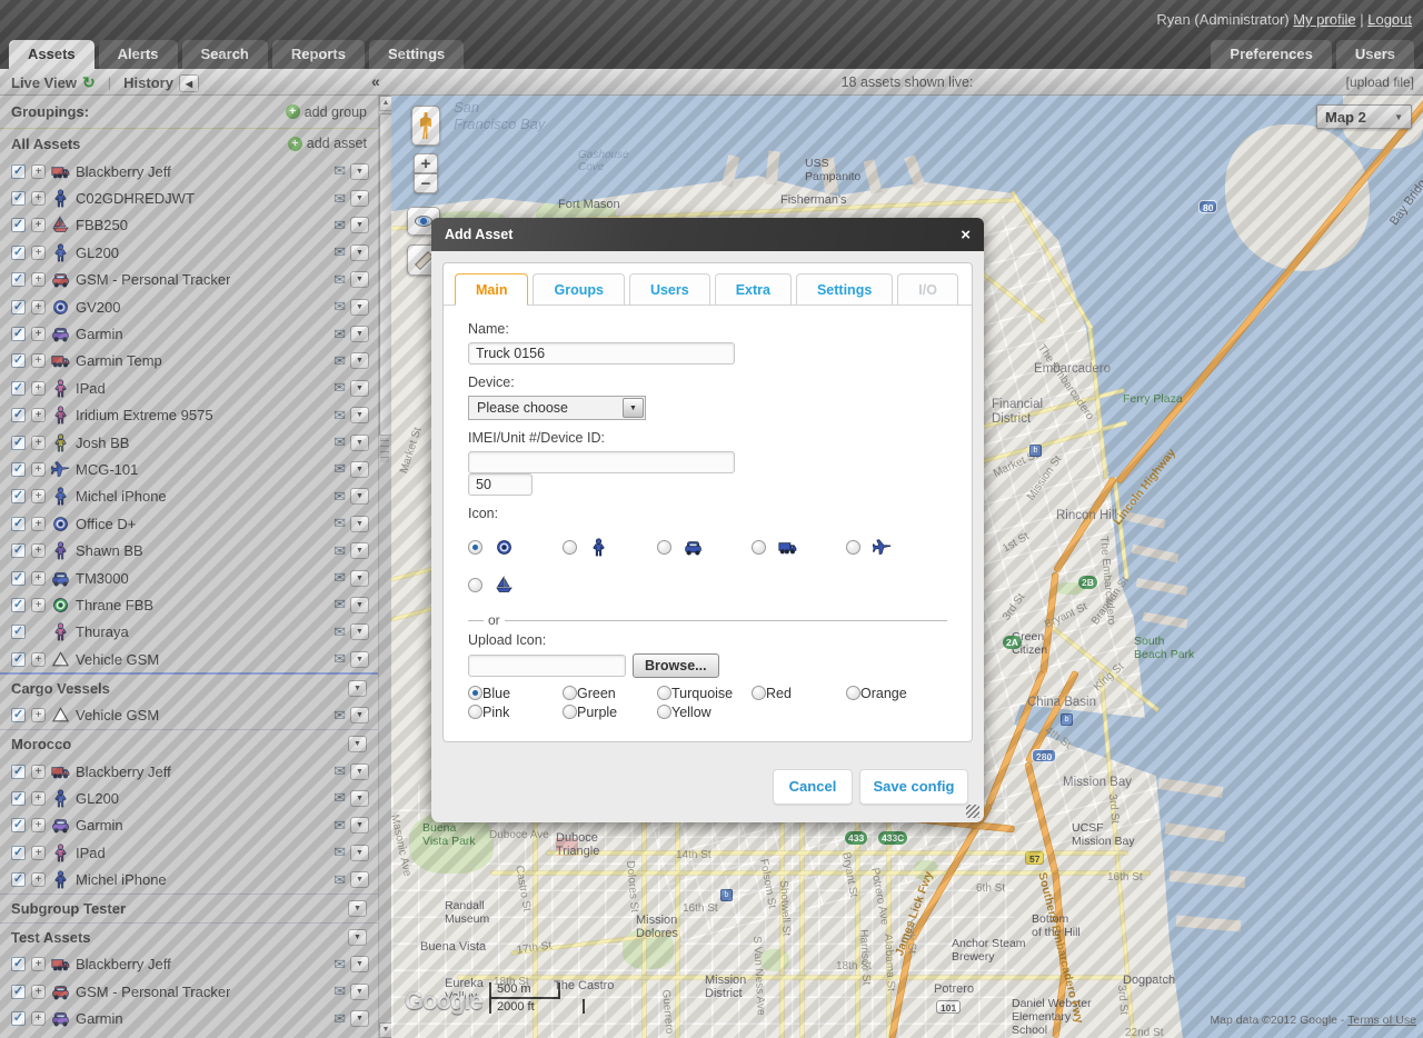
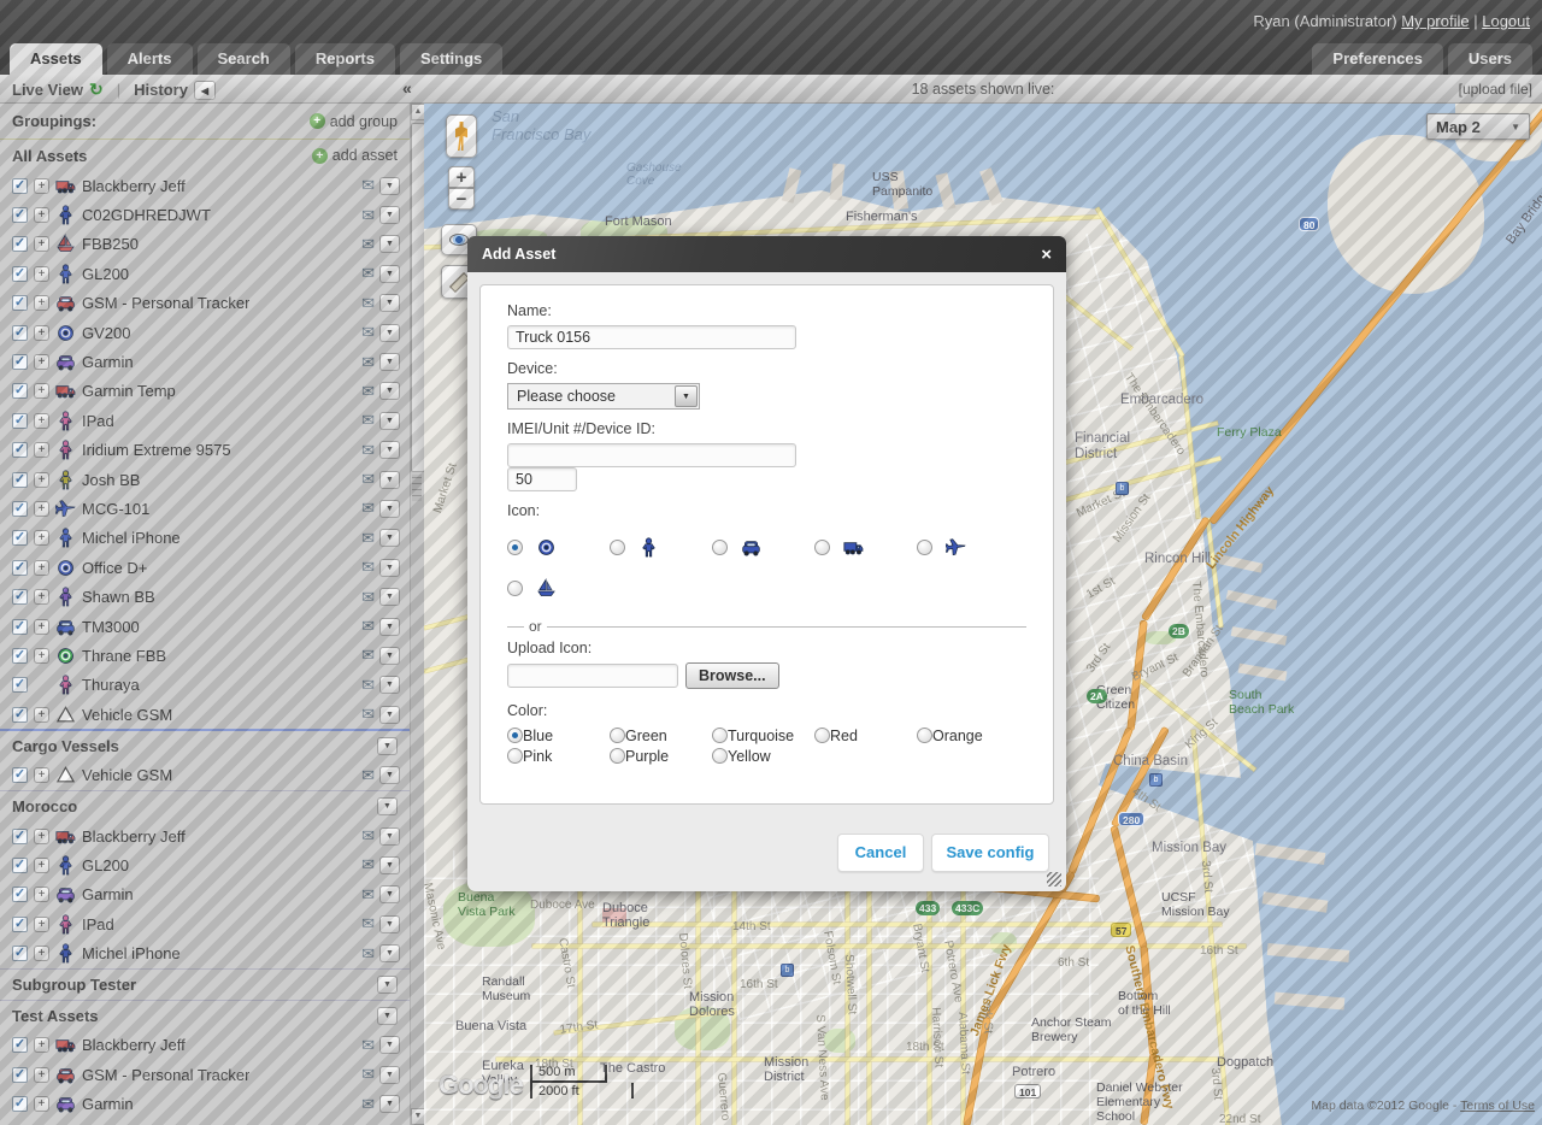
  Add Asset
  ×
- Main
- Groups
- Users
- Extra
- Settings
- I/O
  Name:
  Truck 0156
  Device:
  Please choose
  IMEI/Unit #/Device ID:
  50
  Icon:
  or
  Upload Icon:
  Browse...
+ Color:
  Blue
  Green
  Turquoise
  Red
  Orange
  Pink
  Purple
  Yellow
  Cancel
  Save config
